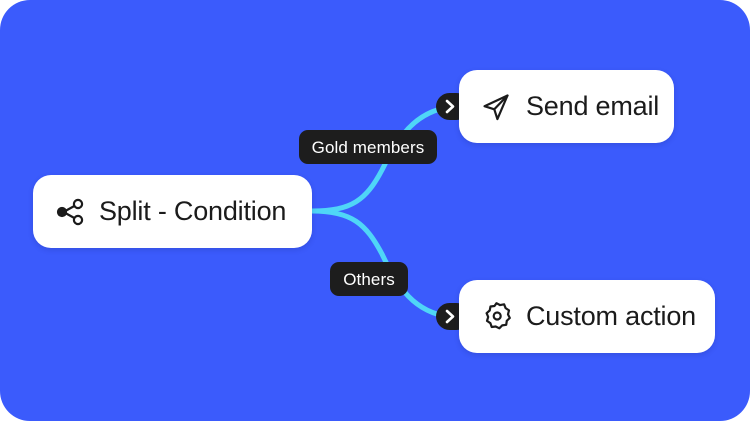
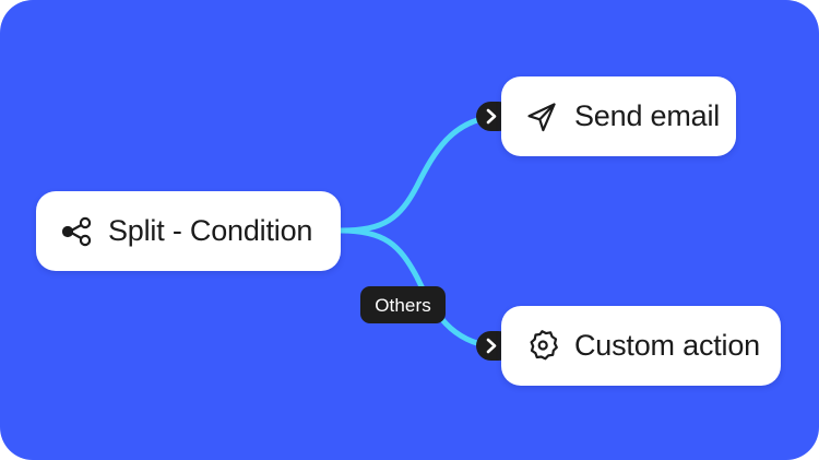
  Split - Condition
  Send email
  Custom action
- Gold members
  Others
